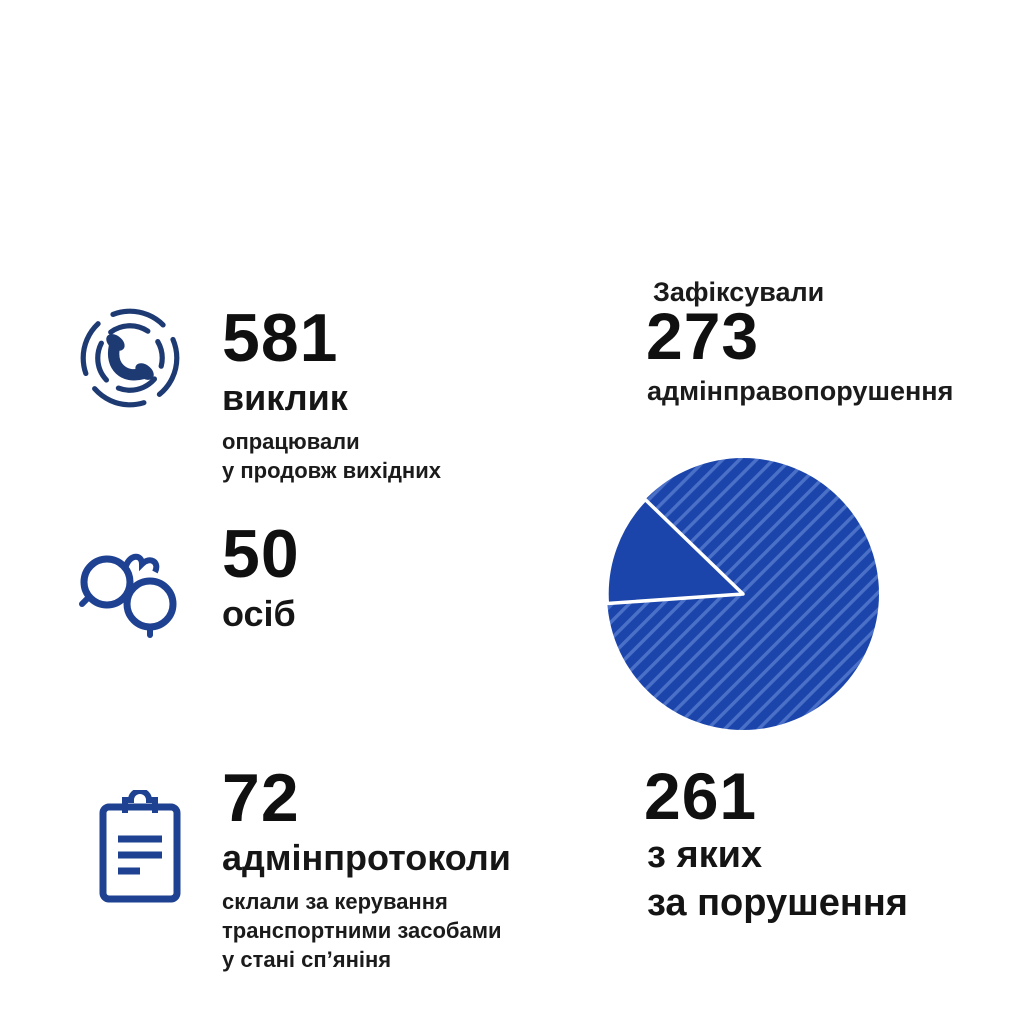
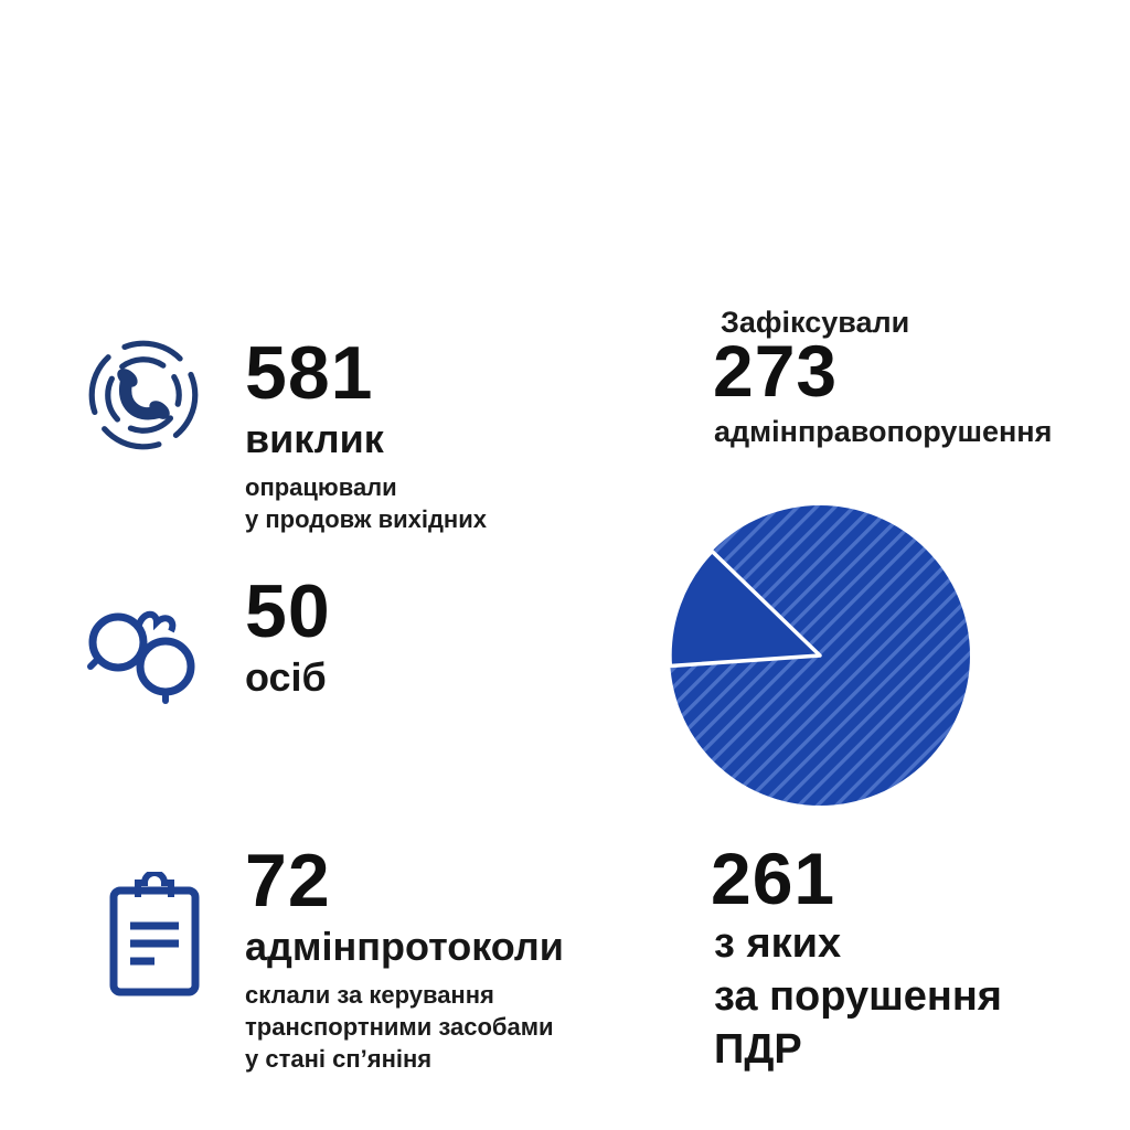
  581
  виклик
  опрацювали
  у продовж вихідних
  50
  осіб
  72
  адмінпротоколи
  склали за керування
  транспортними засобами
  у стані сп’яніня
  Зафіксували
  273
  адмінправопорушення
  261
  з яких
  за порушення
+ ПДР
